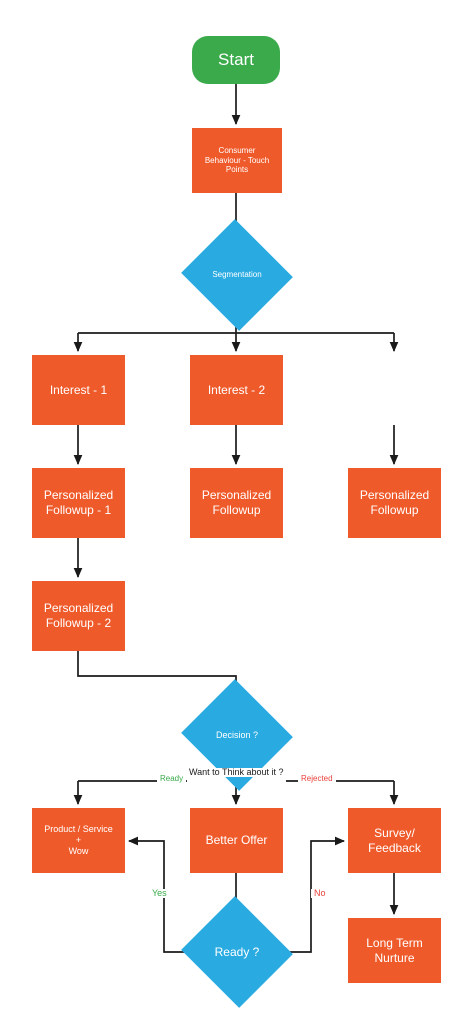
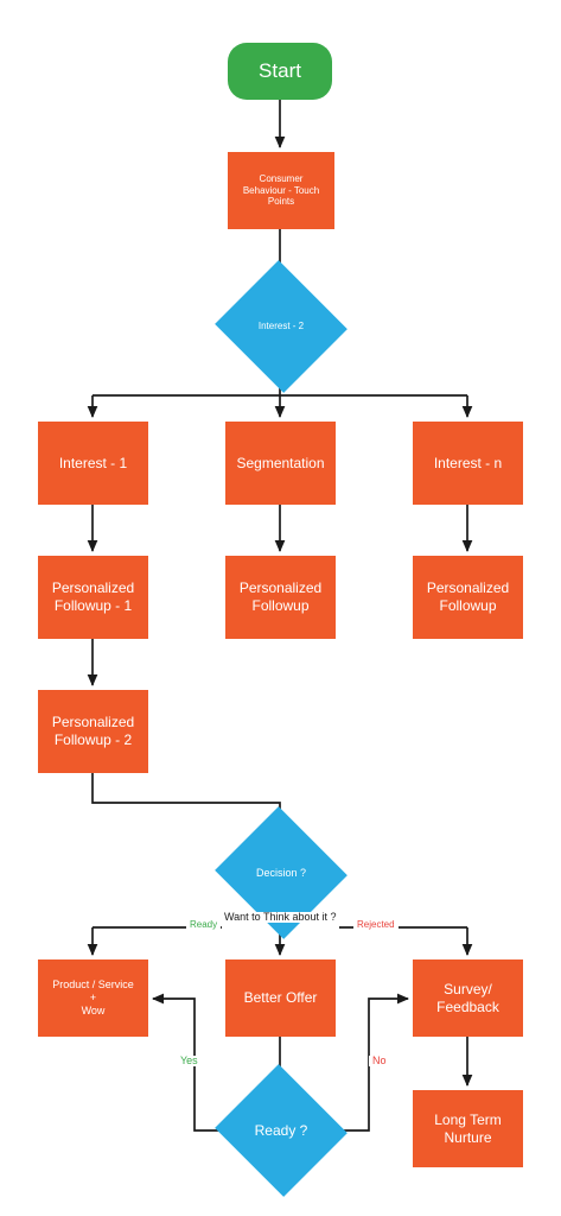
  Start
  Consumer
  Behaviour - Touch
  Points
- Segmentation
+ Interest - 2
  Interest - 1
- Interest - 2
+ Segmentation
+ Interest - n
  Personalized
  Followup - 1
  Personalized
  Followup
  Personalized
  Followup
  Personalized
  Followup - 2
  Decision ?
  Product / Service
  +
  Wow
  Better Offer
  Survey/
  Feedback
  Ready ?
  Long Term
  Nurture
  Ready
  Want to Think about it ?
  Rejected
  Yes
  No
